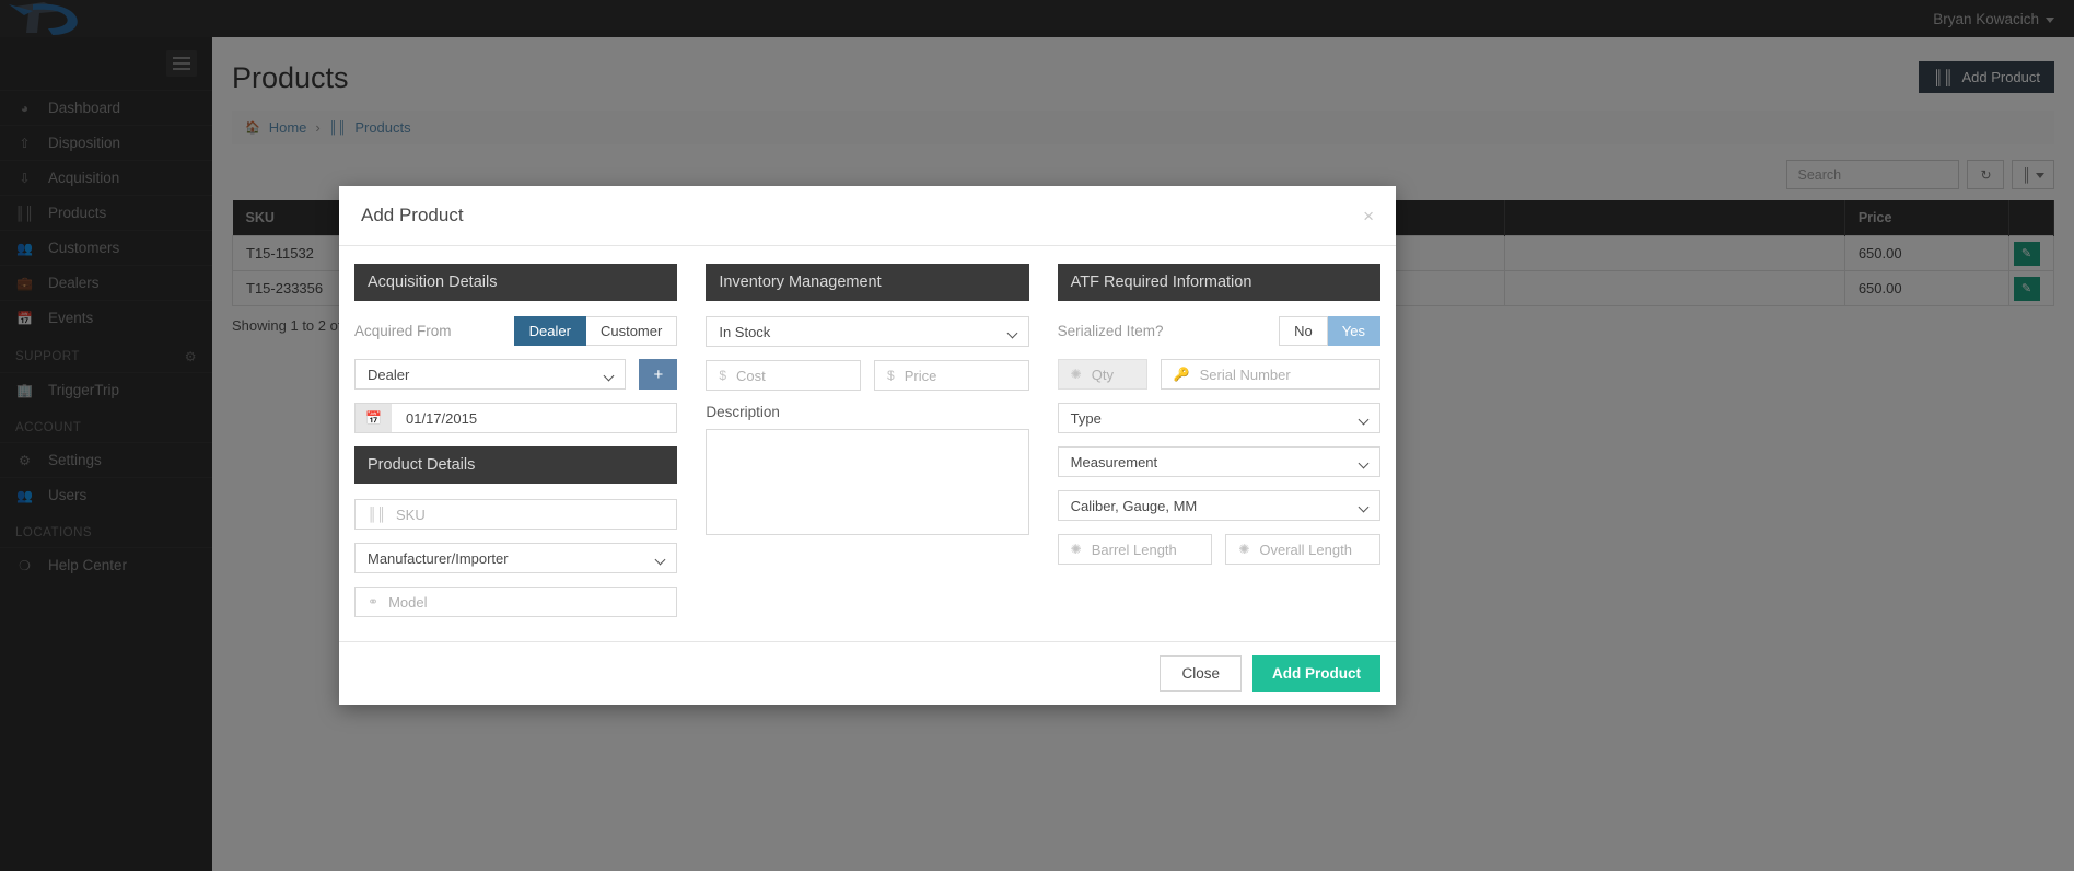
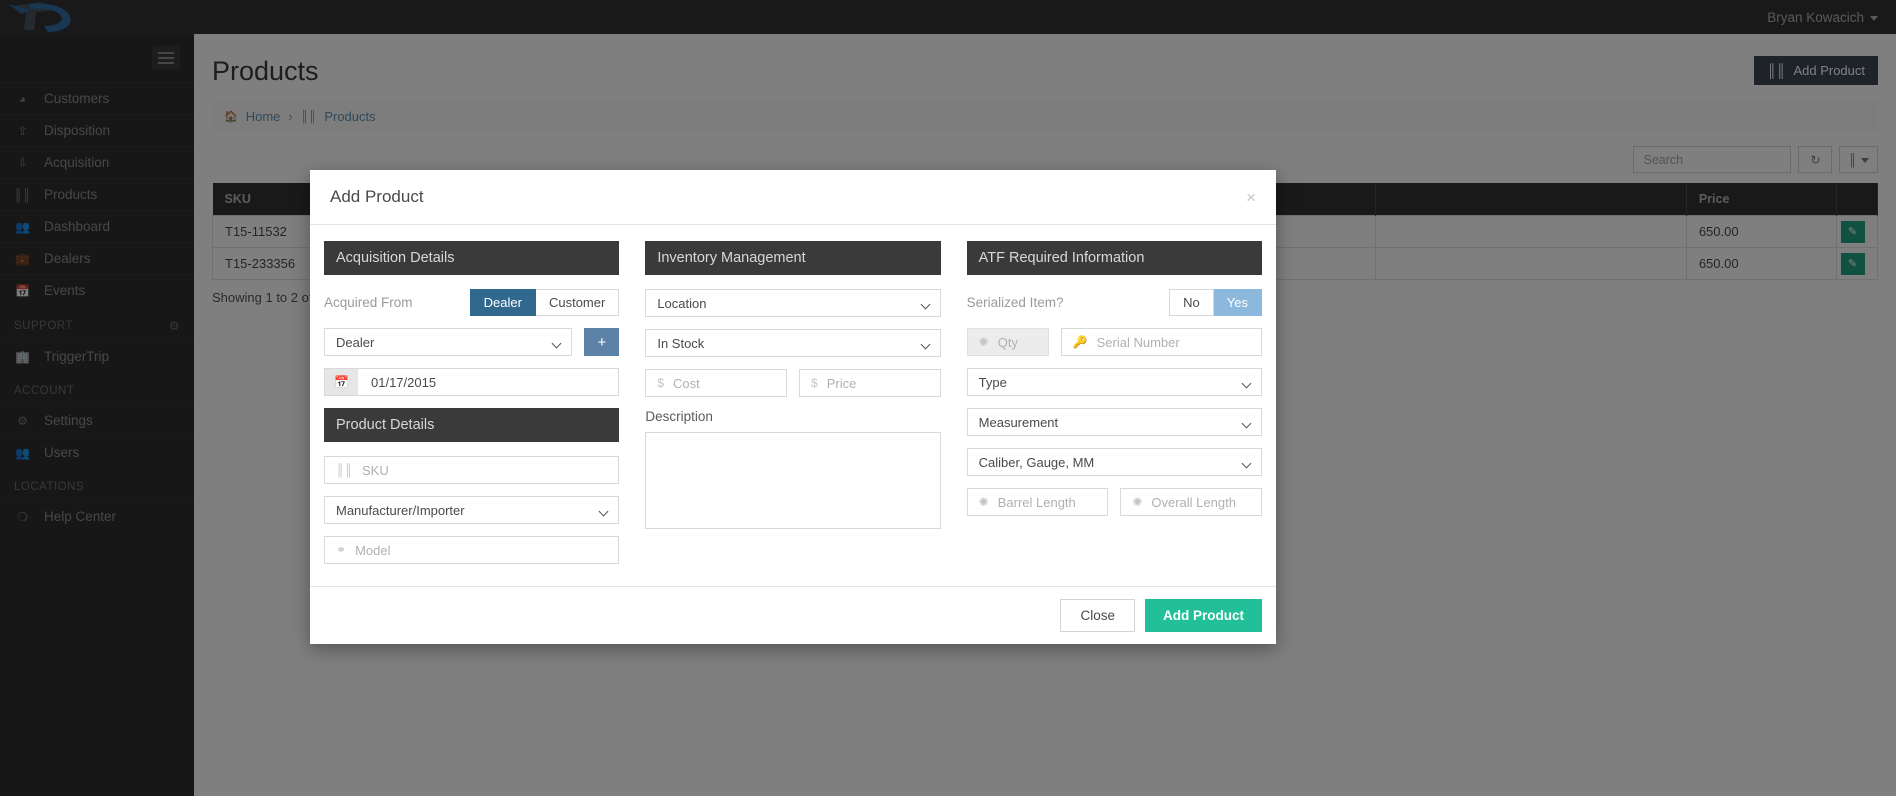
  Bryan Kowacich
  ◕
- Dashboard
+ Customers
  ⇧
  Disposition
  ⇩
  Acquisition
  ║║
  Products
  👥
- Customers
+ Dashboard
  💼
  Dealers
  📅
  Events
  SUPPORT
  ⚙
  🏢
  TriggerTrip
  ACCOUNT
  ⚙
  Settings
  👥
  Users
  LOCATIONS
  ❍
  Help Center
  Products
  ║║
  Add Product
  🏠
  Home
  ›
  ║║
  Products
  Search
  ↻
  ║
  SKU						Price
  T15-11532						650.00	✎
  T15-233356						650.00	✎
  Showing 1 to 2 o
  Add Product
  ×
  Acquisition Details
  Acquired From
  Dealer
  Customer
  Dealer
  +
  📅
  01/17/2015
  Product Details
  ║║
  SKU
  Manufacturer/Importer
  ⚭
  Model
  Inventory Management
+ Location
  In Stock
  $
  Cost
  $
  Price
  Description
  ATF Required Information
  Serialized Item?
  No
  Yes
  ✺
  Qty
  🔑
  Serial Number
  Type
  Measurement
  Caliber, Gauge, MM
  ✺
  Barrel Length
  ✺
  Overall Length
  Close
  Add Product
